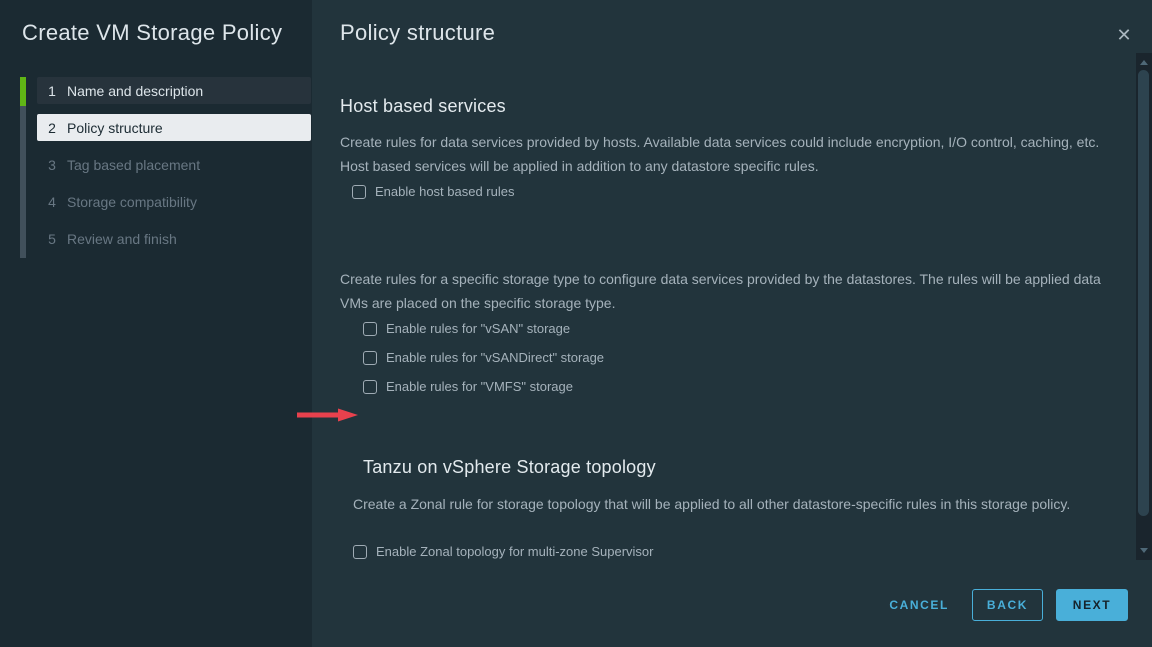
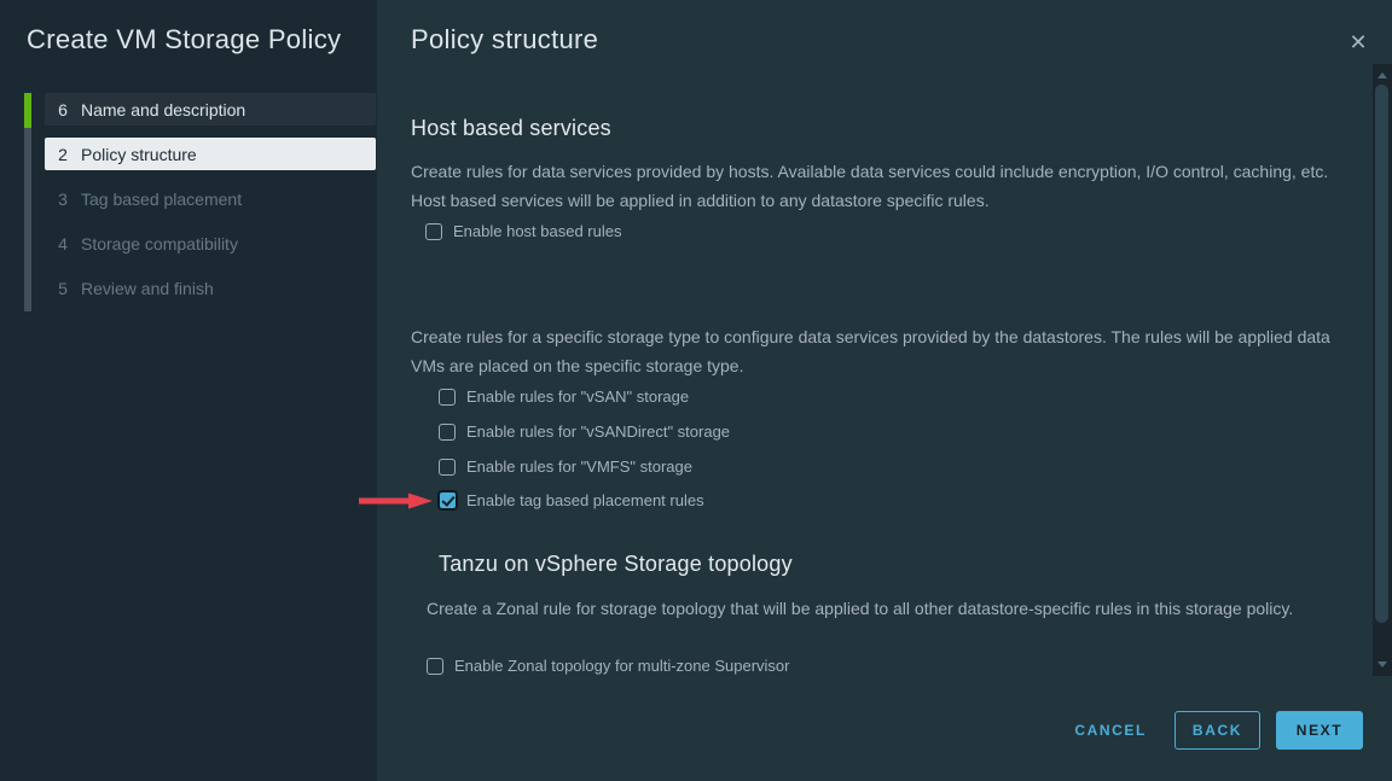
  Create VM Storage Policy
- 1
+ 6
  Name and description
  2
  Policy structure
  3
  Tag based placement
  4
  Storage compatibility
  5
  Review and finish
  Policy structure
  ✕
  Host based services
  Create rules for data services provided by hosts. Available data services could include encryption, I/O control, caching, etc. Host based services will be applied in addition to any datastore specific rules.
  Enable host based rules
  Create rules for a specific storage type to configure data services provided by the datastores. The rules will be applied data VMs are placed on the specific storage type.
  Enable rules for "vSAN" storage
  Enable rules for "vSANDirect" storage
  Enable rules for "VMFS" storage
+ Enable tag based placement rules
  Tanzu on vSphere Storage topology
  Create a Zonal rule for storage topology that will be applied to all other datastore-specific rules in this storage policy.
  Enable Zonal topology for multi-zone Supervisor
  CANCEL
  BACK
  NEXT
